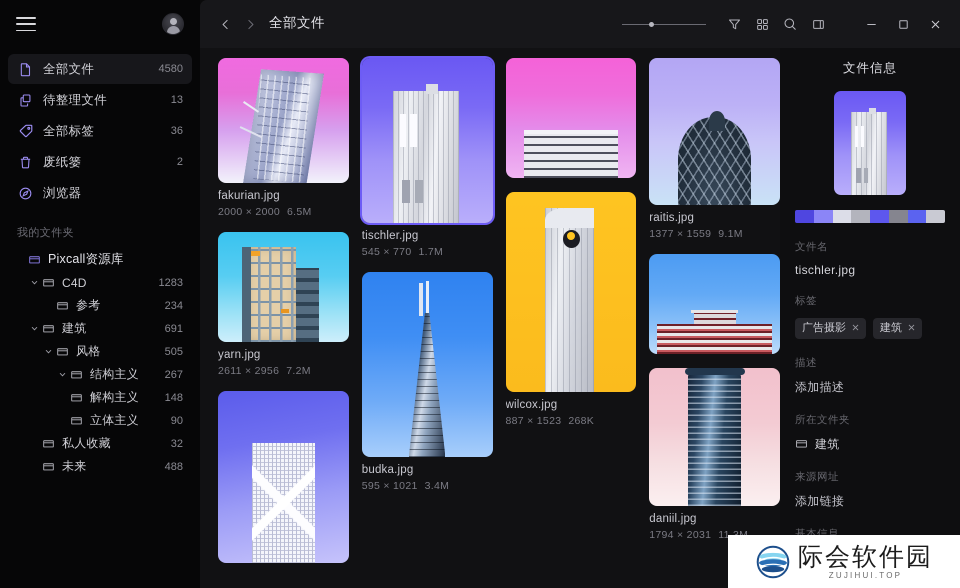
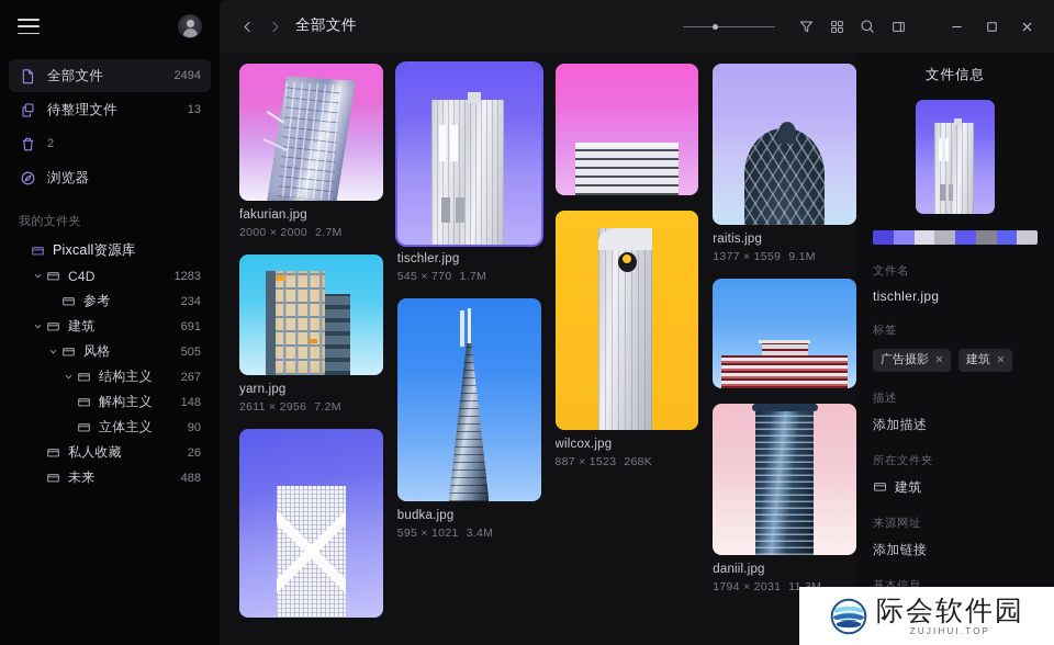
  全部文件
- 4580
+ 2494
  待整理文件
  13
- 全部标签
- 36
- 废纸篓
  2
  浏览器
  我的文件夹
  Pixcall资源库
  C4D
  1283
  参考
  234
  建筑
  691
  风格
  505
  结构主义
  267
  解构主义
  148
  立体主义
  90
  私人收藏
- 32
+ 26
  未来
  488
  全部文件
  fakurian.jpg
- 2000 × 2000 6.5M
+ 2000 × 2000 2.7M
  yarn.jpg
  2611 × 2956 7.2M
  tischler.jpg
  545 × 770 1.7M
  budka.jpg
  595 × 1021 3.4M
  wilcox.jpg
  887 × 1523 268K
  raitis.jpg
  1377 × 1559 9.1M
  daniil.jpg
  1794 × 2031 11
  文件信息
  文件名
  tischler.jpg
  标签
  广告摄影
  建筑
  描述
  添加描述
  所在文件夹
  建筑
  来源网址
  添加链接
  基本信息
  际会软件园
  ZUJIHUI.TOP
